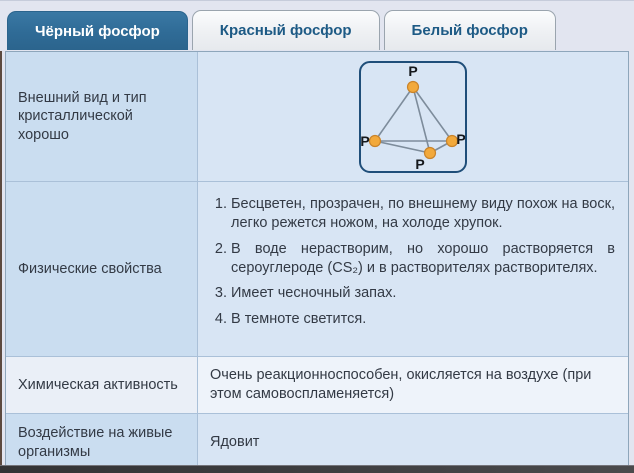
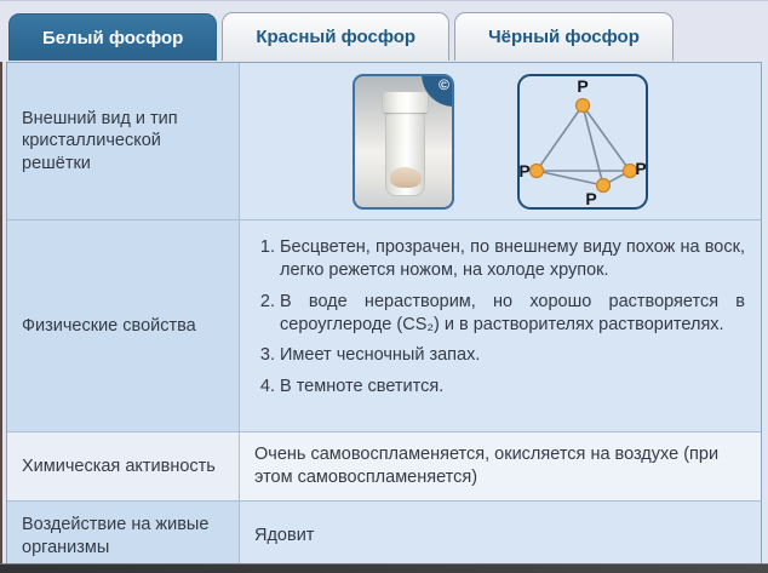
- Чёрный фосфор
+ Белый фосфор
  Красный фосфор
- Белый фосфор
+ Чёрный фосфор
- Внешний вид и тип кристаллической хорошо
+ Внешний вид и тип кристаллической решётки
+ ©
  P
  P
  P
  P
  Физические свойства
  Бесцветен, прозрачен, по внешнему виду похож на воск, легко режется ножом, на холоде хрупок.
  В воде нерастворим, но хорошо растворяется в сероуглероде (CS₂) и в растворителях растворителях.
  Имеет чесночный запах.
  В темноте светится.
  Химическая активность
- Очень реакционноспособен, окисляется на воздухе (при этом самовоспламеняется)
+ Очень самовоспламеняется, окисляется на воздухе (при этом самовоспламеняется)
  Воздействие на живые организмы
  Ядовит
